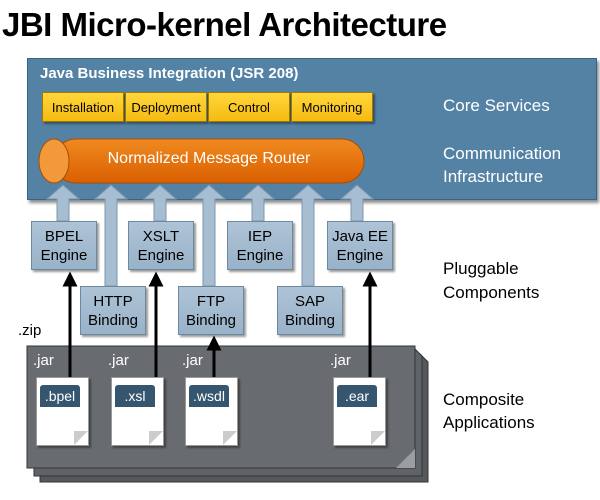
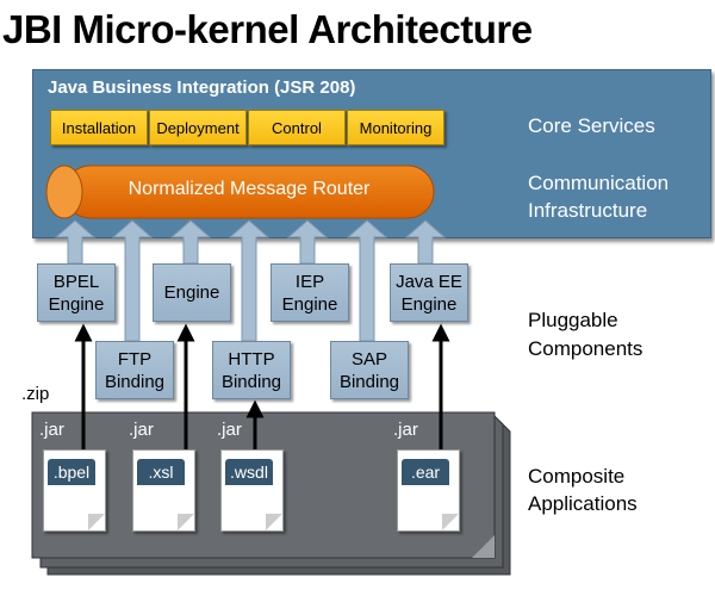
  JBI Micro-kernel Architecture
  Java Business Integration (JSR 208)
  Installation
  Deployment
  Control
  Monitoring
  Normalized Message Router
  Core Services
  Communication
  Infrastructure
  Pluggable
  Components
  Composite
  Applications
  BPEL
  Engine
- XSLT
  Engine
  IEP
  Engine
  Java EE
  Engine
- HTTP
+ FTP
  Binding
- FTP
+ HTTP
  Binding
  SAP
  Binding
  .zip
  .jar
  .jar
  .jar
  .jar
  .bpel
  .xsl
  .wsdl
  .ear
